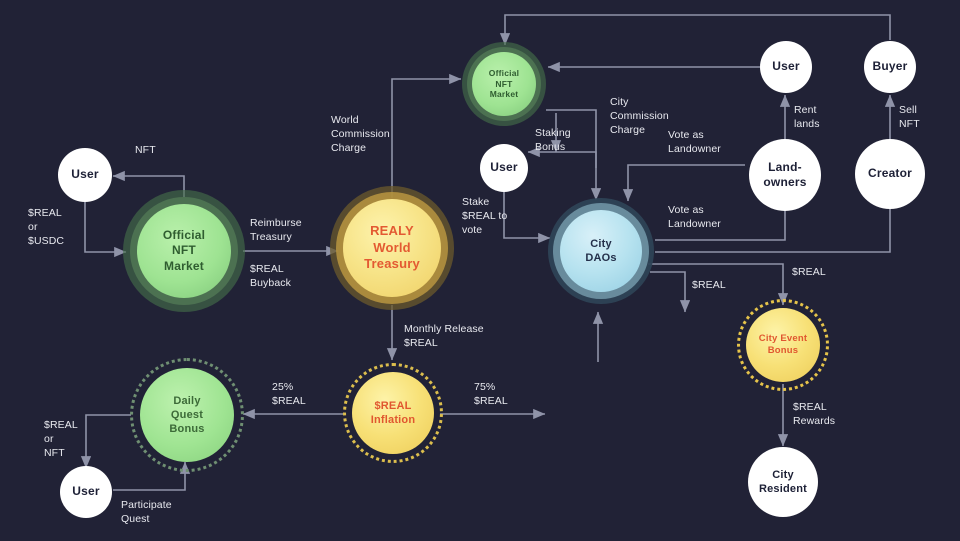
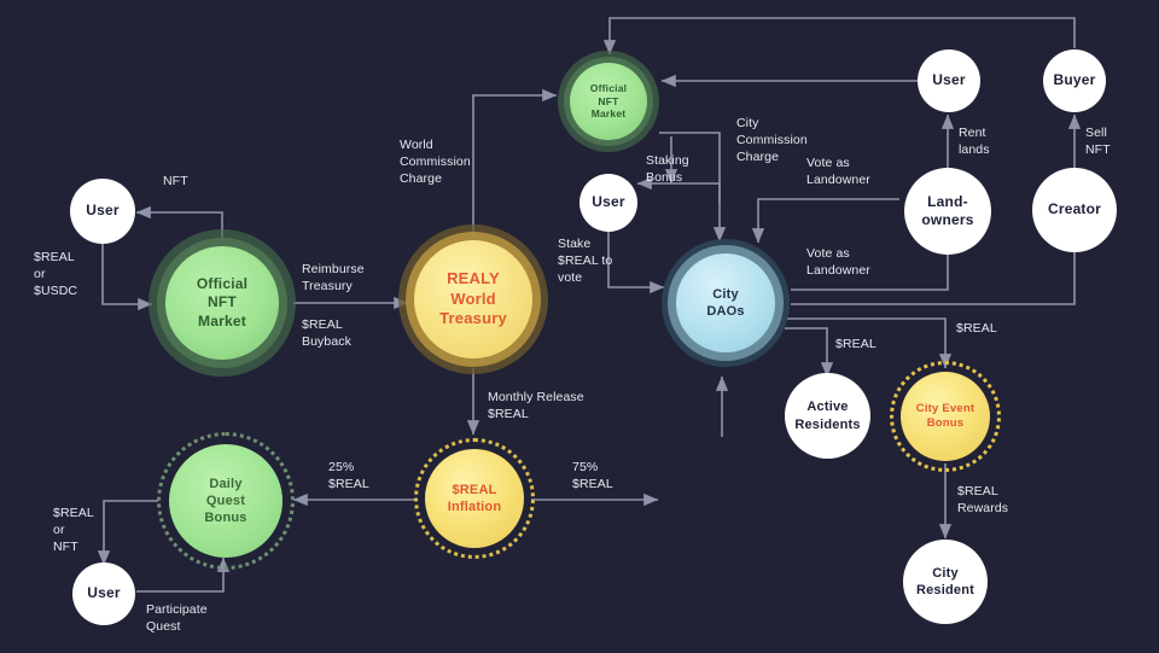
  User
  Official
  NFT
  Market
  REALY
  World
  Treasury
  Official
  NFT
  Market
  User
  City
  DAOs
  User
  Buyer
  Land-
  owners
  Creator
+ Active
+ Residents
  City Event
  Bonus
  City
  Resident
  Daily
  Quest
  Bonus
  $REAL
  Inflation
  User
  NFT
  $REAL
  or
  $USDC
  Reimburse
  Treasury
  $REAL
  Buyback
  World
  Commission
  Charge
  Staking
  Bonus
  Stake
  $REAL to
  vote
  City
  Commission
  Charge
  Vote as
  Landowner
  Vote as
  Landowner
  Rent
  lands
  Sell
  NFT
  $REAL
  $REAL
  $REAL
  Rewards
  Monthly Release
  $REAL
  25%
  $REAL
  75%
  $REAL
  $REAL
  or
  NFT
  Participate
  Quest
